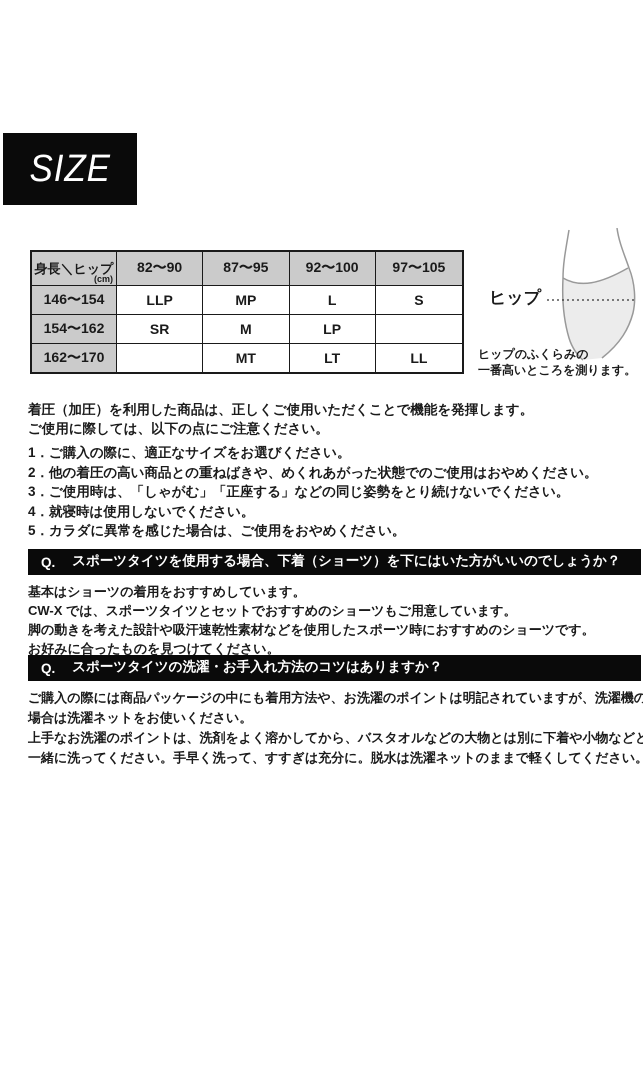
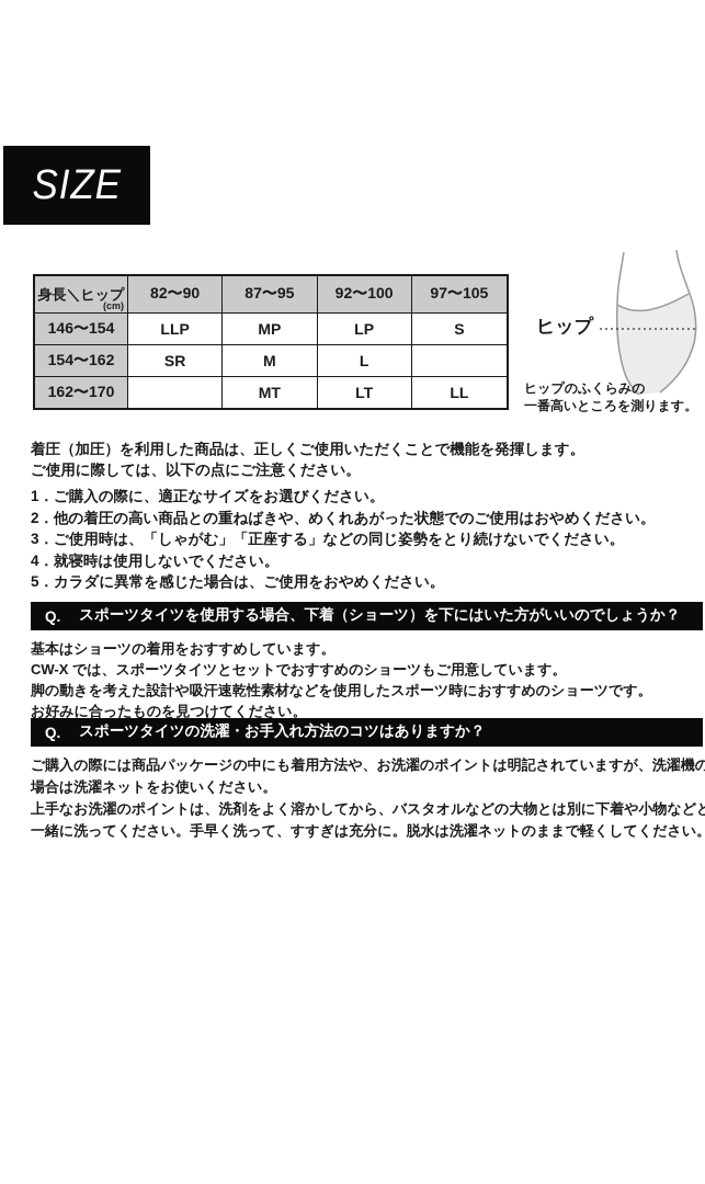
  SIZE
  身長＼ヒップ
  (cm)
  82〜90
  87〜95
  92〜100
  97〜105
  146〜154
  LLP
  MP
- L
+ LP
  S
  154〜162
  SR
  M
- LP
+ L
  162〜170
  MT
  LT
  LL
  ヒップ
  ヒップのふくらみの
  一番高いところを測ります。
  着圧（加圧）を利用した商品は、正しくご使用いただくことで機能を発揮します。
  ご使用に際しては、以下の点にご注意ください。
  1．ご購入の際に、適正なサイズをお選びください。
  2．他の着圧の高い商品との重ねばきや、めくれあがった状態でのご使用はおやめください。
  3．ご使用時は、「しゃがむ」「正座する」などの同じ姿勢をとり続けないでください。
  4．就寝時は使用しないでください。
  5．カラダに異常を感じた場合は、ご使用をおやめください。
  Q.
  スポーツタイツを使用する場合、下着（ショーツ）を下にはいた方がいいのでしょうか？
  基本はショーツの着用をおすすめしています。
  CW-X では、スポーツタイツとセットでおすすめのショーツもご用意しています。
  脚の動きを考えた設計や吸汗速乾性素材などを使用したスポーツ時におすすめのショーツです。
  お好みに合ったものを見つけてください。
  Q.
  スポーツタイツの洗濯・お手入れ方法のコツはありますか？
  ご購入の際には商品パッケージの中にも着用方法や、お洗濯のポイントは明記されていますが、洗濯機の
  場合は洗濯ネットをお使いください。
  上手なお洗濯のポイントは、洗剤をよく溶かしてから、バスタオルなどの大物とは別に下着や小物などと
  一緒に洗ってください。手早く洗って、すすぎは充分に。脱水は洗濯ネットのままで軽くしてください。
